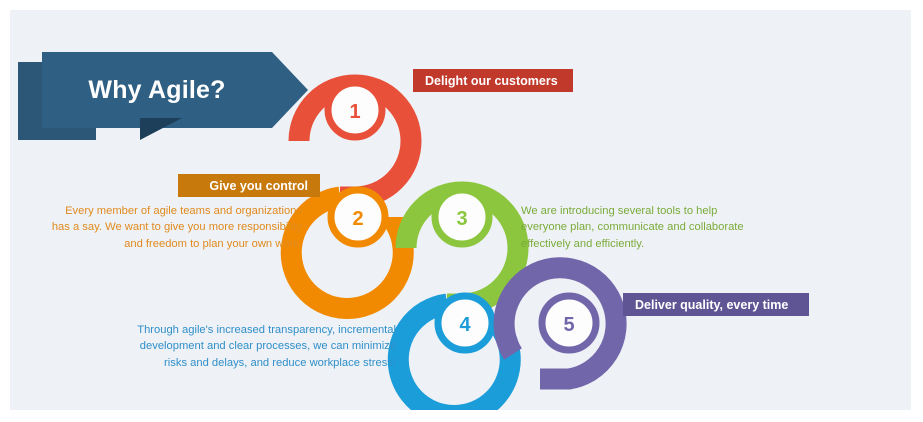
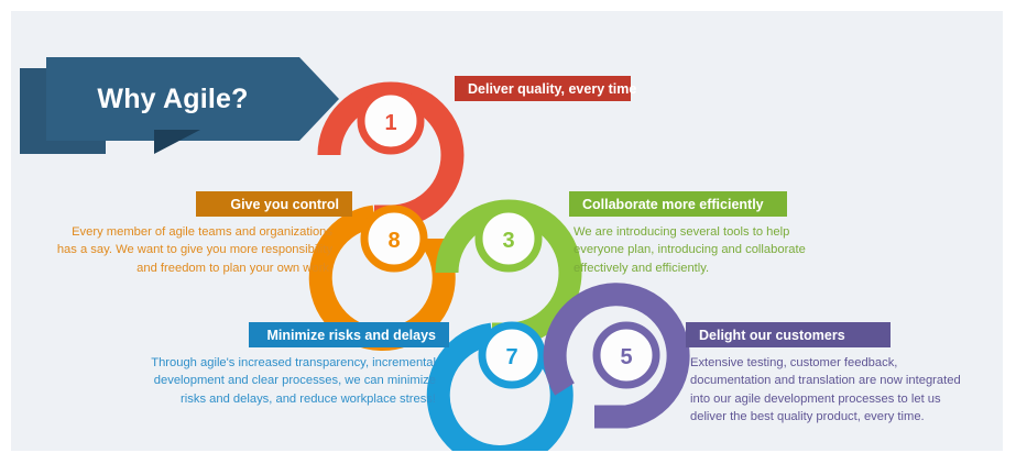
  Why Agile?
  1
- 2
+ 8
  3
- 4
+ 7
  5
- Delight our customers
+ Deliver quality, every time
  Give you control
  Every member of agile teams and organizations has a say. We want to give you more responsibility and freedom to plan your own work.
+ Collaborate more efficiently
- We are introducing several tools to help everyone plan, communicate and collaborate effectively and efficiently.
+ We are introducing several tools to help everyone plan, introducing and collaborate effectively and efficiently.
+ Minimize risks and delays
  Through agile's increased transparency, incremental development and clear processes, we can minimize risks and delays, and reduce workplace stress!
- Deliver quality, every time
+ Delight our customers
+ Extensive testing, customer feedback, documentation and translation are now integrated into our agile development processes to let us deliver the best quality product, every time.
